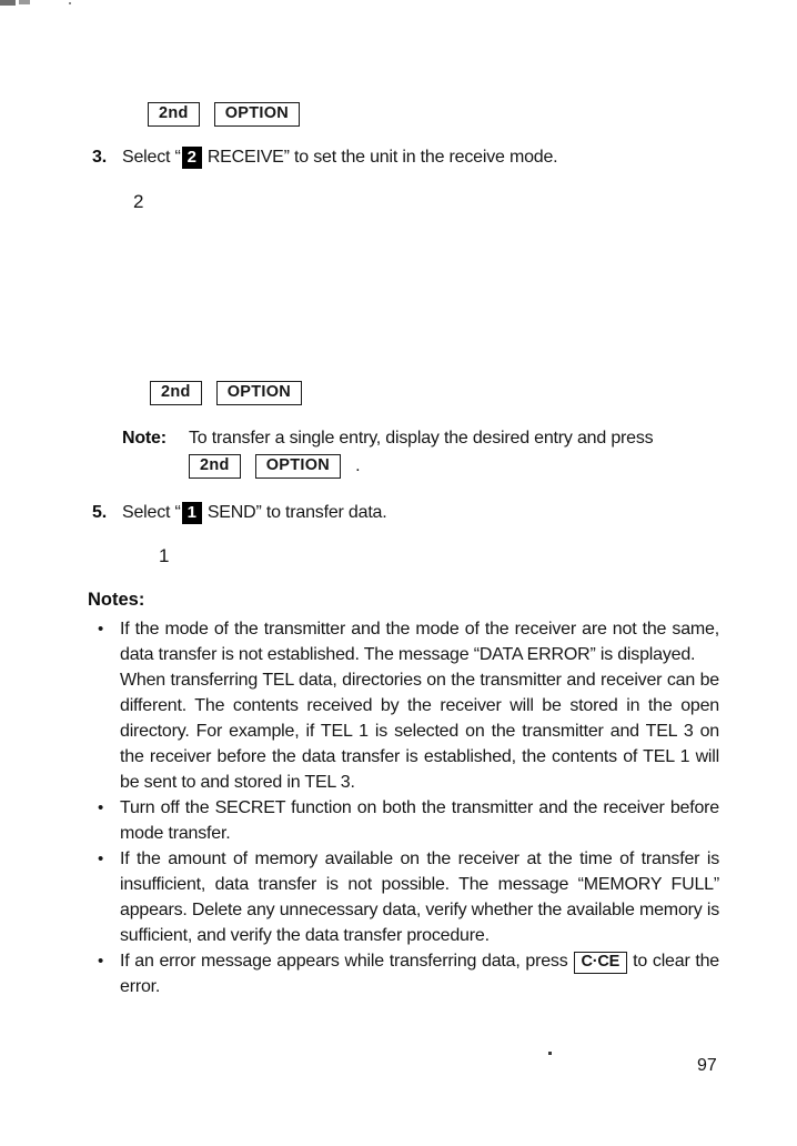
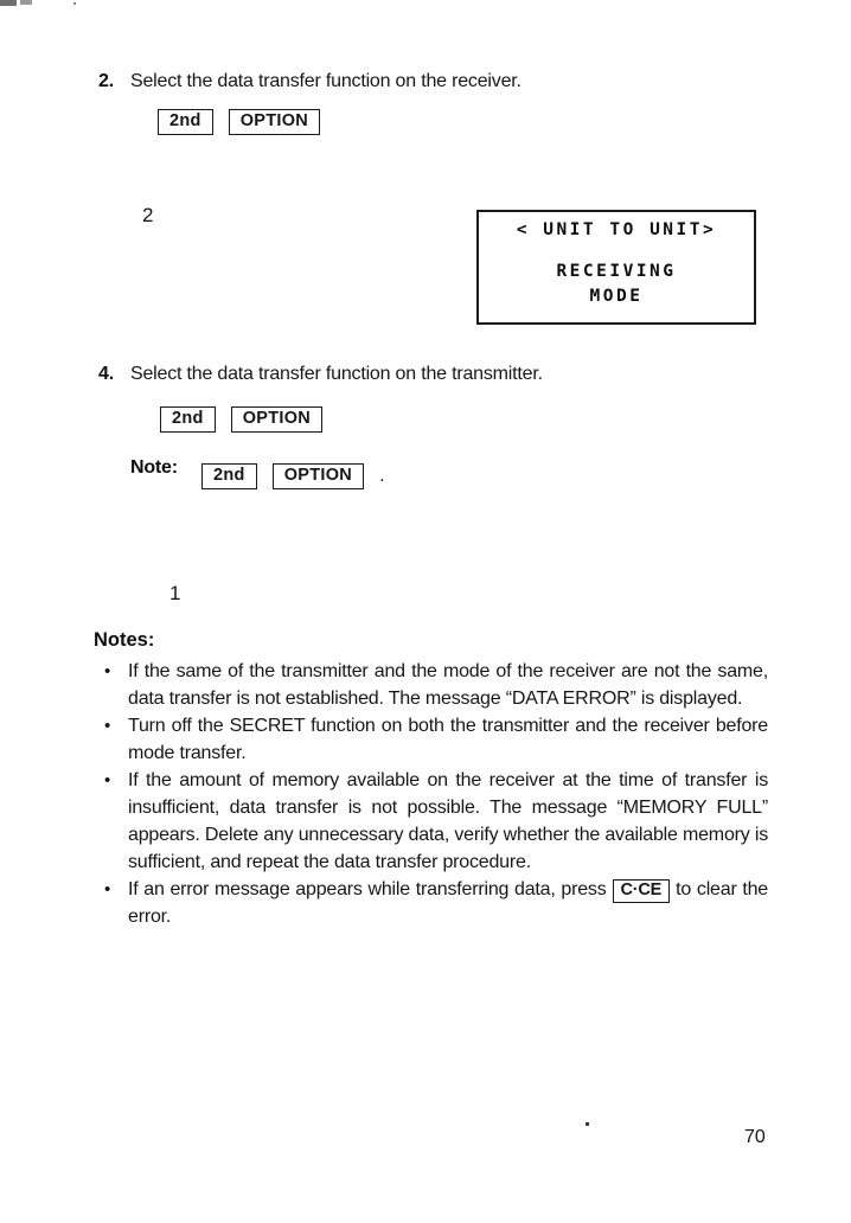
+ 2. Select the data transfer function on the receiver.
  2nd
  OPTION
- 3. Select “ 2 RECEIVE” to set the unit in the receive mode.
  2
+ < UNIT TO UNIT>
+ RECEIVING
+ MODE
+ 4. Select the data transfer function on the transmitter.
  2nd
  OPTION
  Note:
- To transfer a single entry, display the desired entry and press
  2nd
  OPTION
  .
- 5. Select “ 1 SEND” to transfer data.
  1
  Notes:
  •
- If the mode of the transmitter and the mode of the receiver are not the same, data transfer is not established. The message “DATA ERROR” is displayed.
+ If the same of the transmitter and the mode of the receiver are not the same, data transfer is not established. The message “DATA ERROR” is displayed.
- When transferring TEL data, directories on the transmitter and receiver can be different. The contents received by the receiver will be stored in the open directory. For example, if TEL 1 is selected on the transmitter and TEL 3 on the receiver before the data transfer is established, the contents of TEL 1 will be sent to and stored in TEL 3.
  •
  Turn off the SECRET function on both the transmitter and the receiver before mode transfer.
  •
- If the amount of memory available on the receiver at the time of transfer is insufficient, data transfer is not possible. The message “MEMORY FULL” appears. Delete any unnecessary data, verify whether the available memory is sufficient, and verify the data transfer procedure.
+ If the amount of memory available on the receiver at the time of transfer is insufficient, data transfer is not possible. The message “MEMORY FULL” appears. Delete any unnecessary data, verify whether the available memory is sufficient, and repeat the data transfer procedure.
  •
  If an error message appears while transferring data, press C·CE to clear the error.
- 97
+ 70
